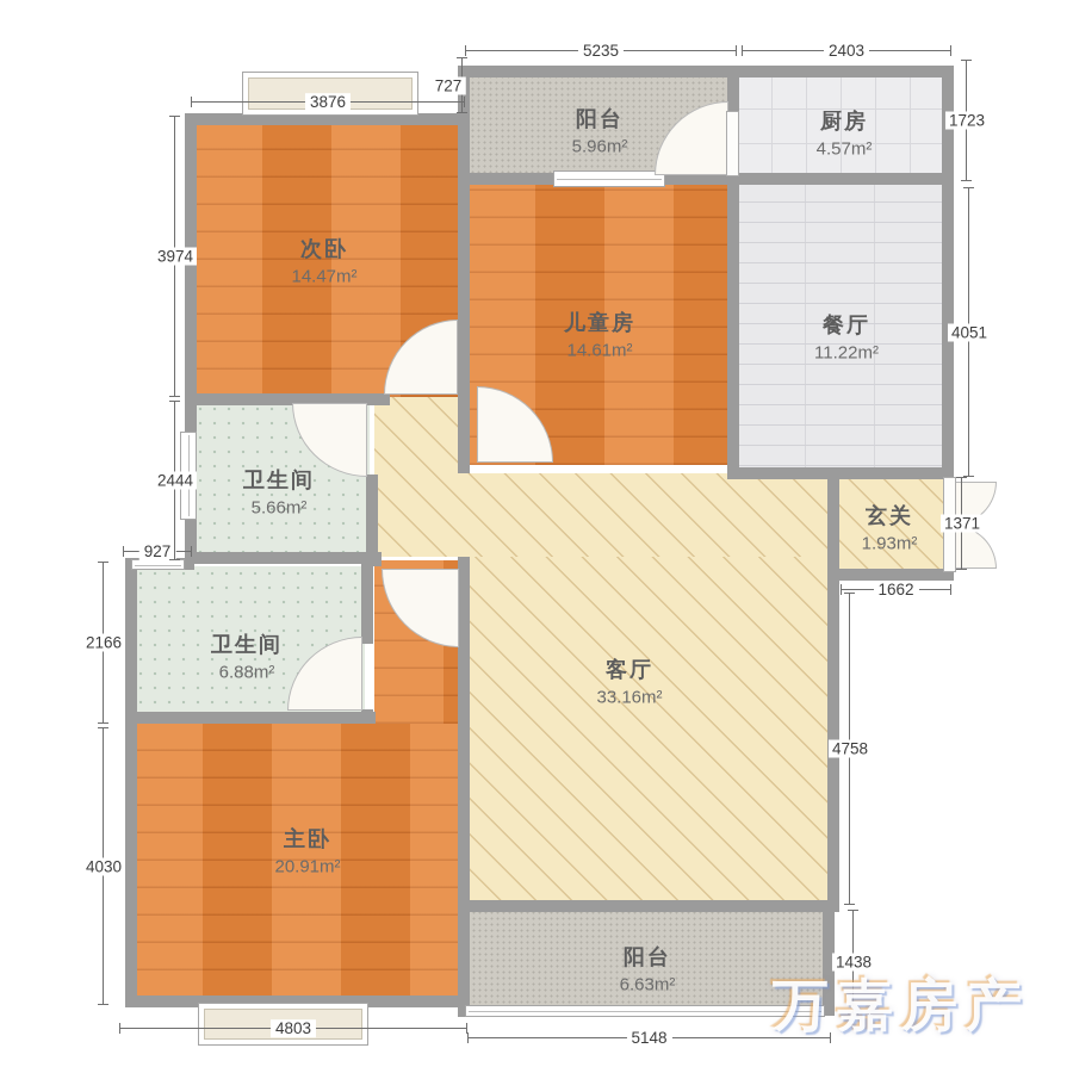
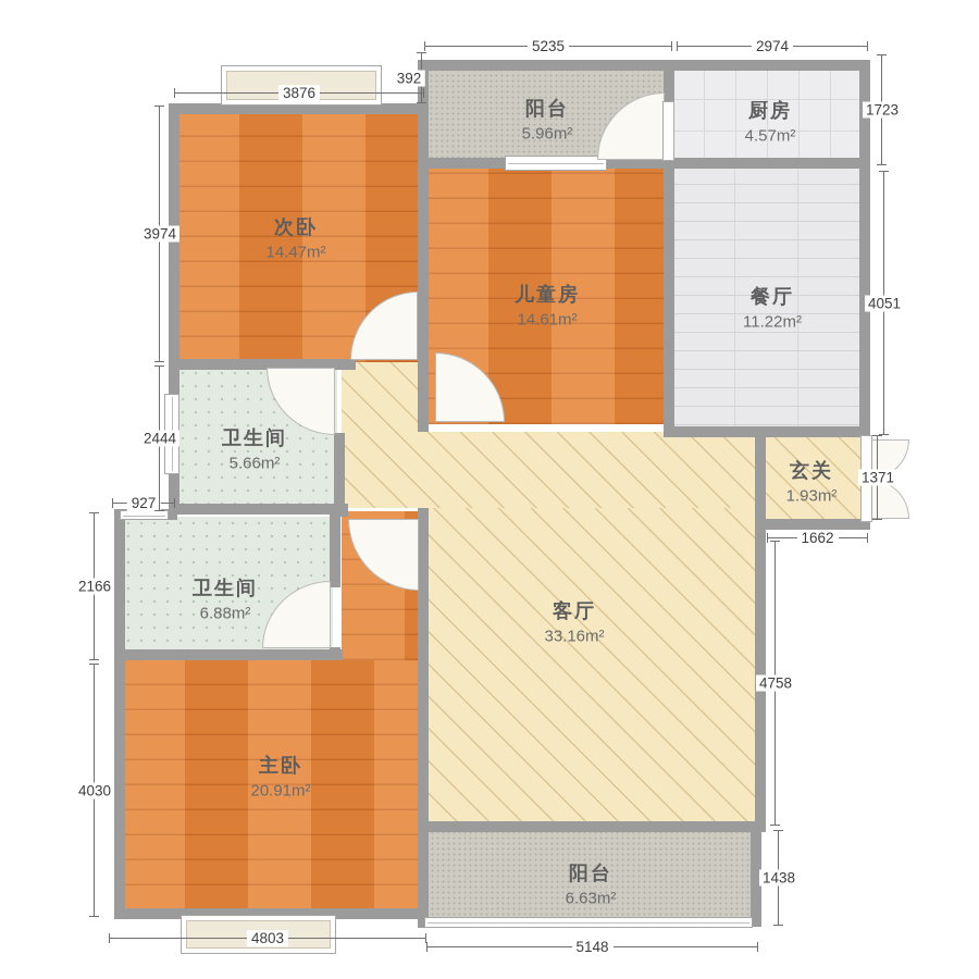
  阳台
  5.96m²
  厨房
  4.57m²
  次卧
  14.47m²
  儿童房
  14.61m²
  餐厅
  11.22m²
  卫生间
  5.66m²
  玄关
  1.93m²
  卫生间
  6.88m²
  客厅
  33.16m²
  主卧
  20.91m²
  阳台
  6.63m²
  5235
- 2403
+ 2974
  3876
  927
  1662
  4803
  5148
- 727
+ 392
  3974
  2444
  2166
  4030
  1723
  4051
  1371
  4758
  1438
- 万嘉房产
